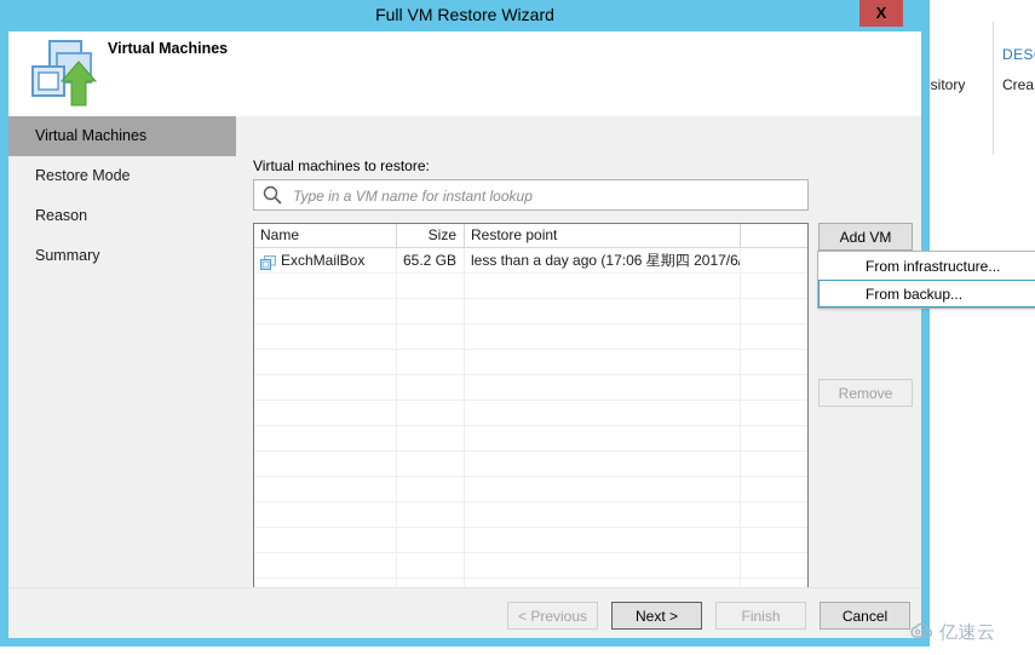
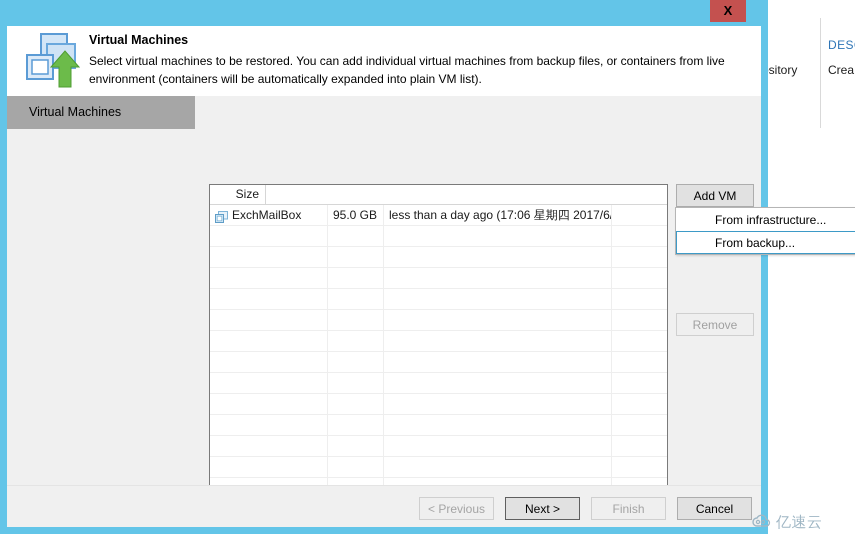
  sitory
  DES
  Crea
- Full VM Restore Wizard
  X
  Virtual Machines
+ Select virtual machines to be restored. You can add individual virtual machines from backup files, or containers from live environment (containers will be automatically expanded into plain VM list).
  Virtual Machines
- Restore Mode
- Reason
- Summary
- Virtual machines to restore:
- Type in a VM name for instant lookup
- Name
  Size
- Restore point
  ExchMailBox
- 65.2 GB
+ 95.0 GB
  less than a day ago (17:06 星期四 2017/6/
  Add VM
  Remove
  From infrastructure...
  From backup...
  < Previous
  Next >
  Finish
  Cancel
  亿速云
